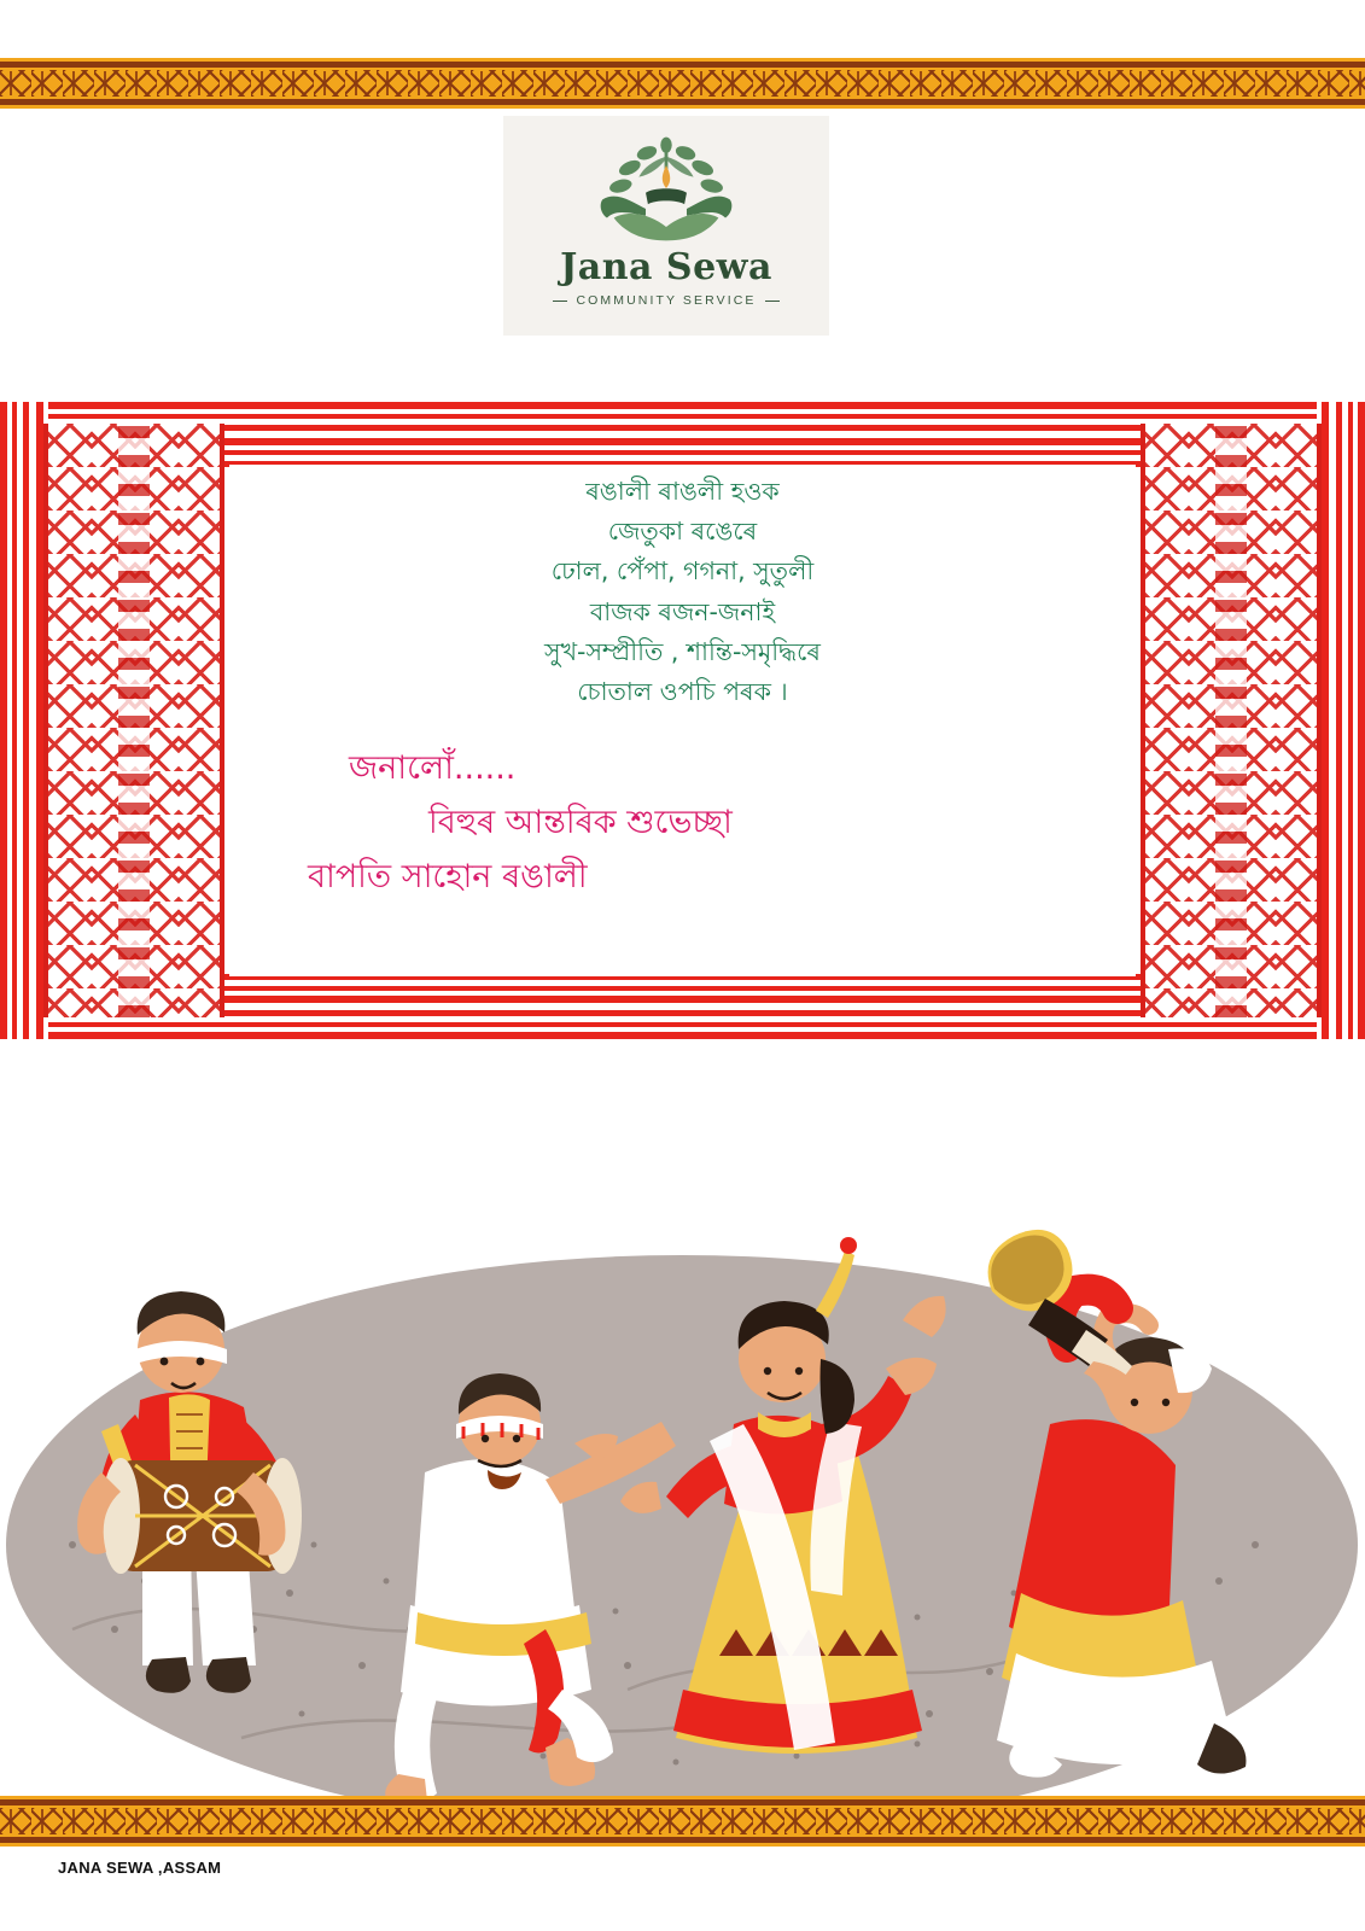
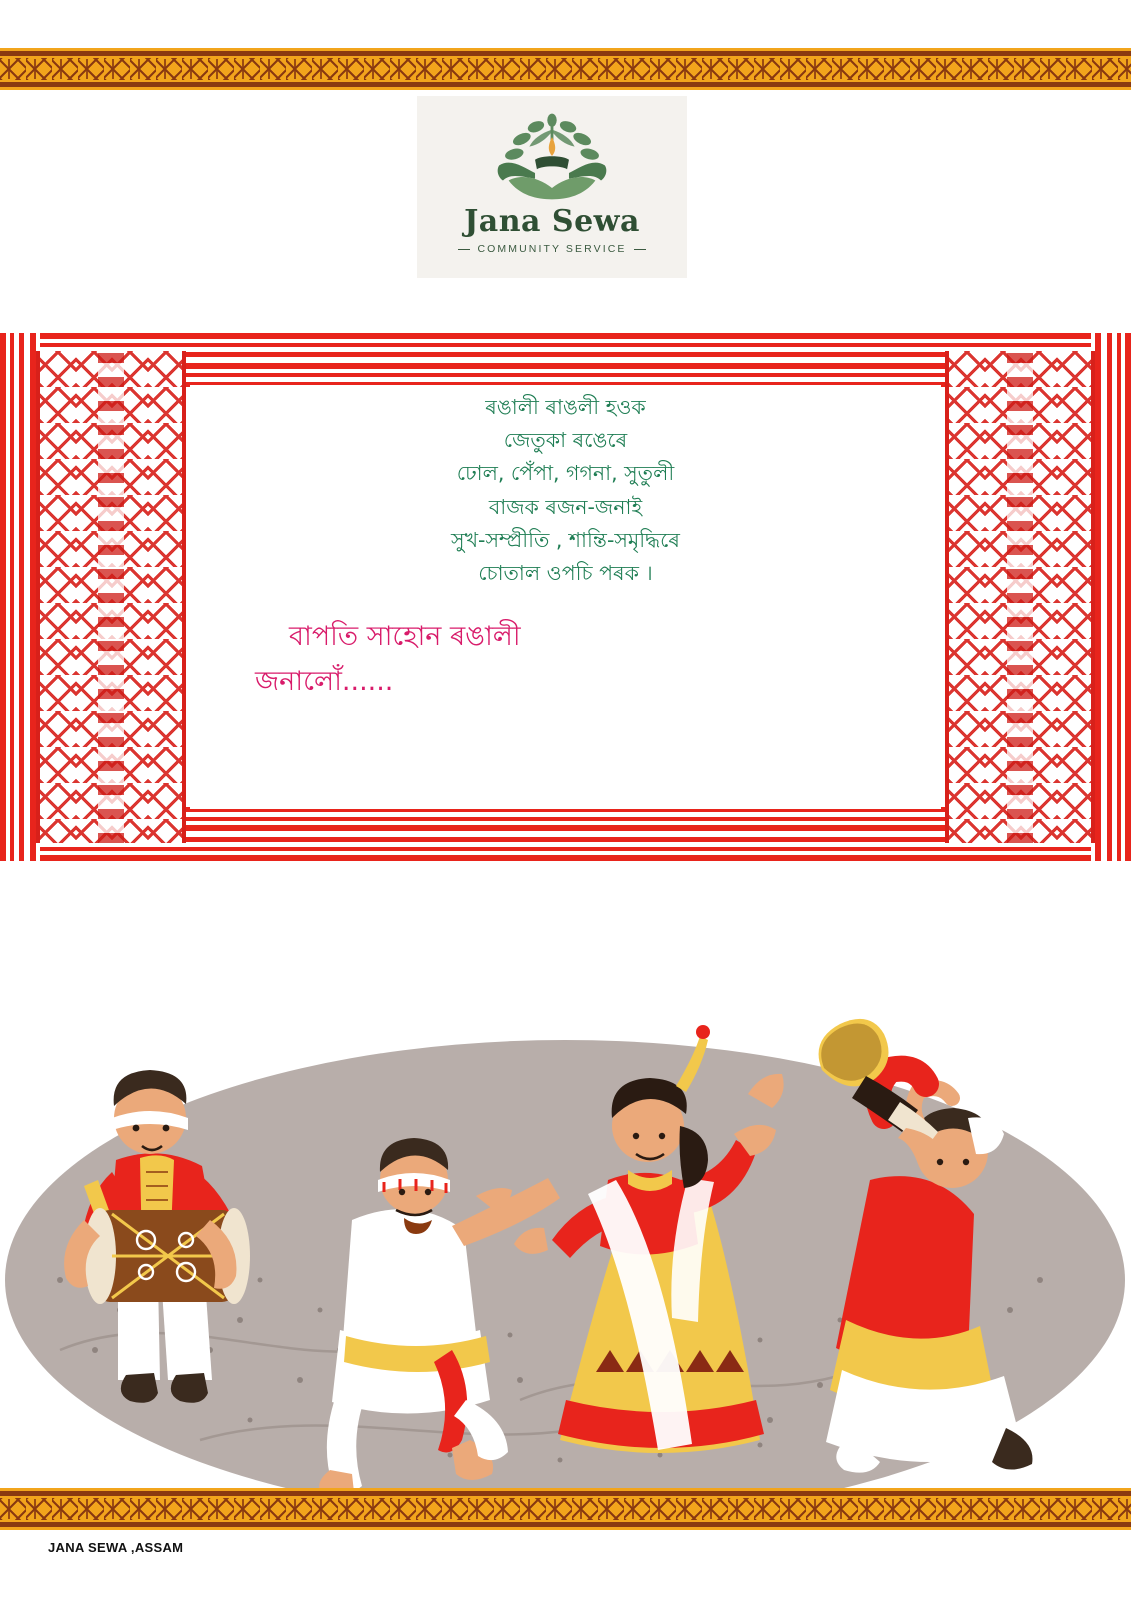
  Jana Sewa
  COMMUNITY SERVICE
  ৰঙালী ৰাঙলী হওক
  জেতুকা ৰঙেৰে
  ঢোল, পেঁপা, গগনা, সুতুলী
  বাজক ৰজন-জনাই
  সুখ-সম্প্ৰীতি , শান্তি-সমৃদ্ধিৰে
  চোতাল ওপচি পৰক ।
- জনালোঁ......
+ বাপতি সাহোন ৰঙালী
- বিহুৰ আন্তৰিক শুভেচ্ছা
- বাপতি সাহোন ৰঙালী
+ জনালোঁ......
  JANA SEWA ,ASSAM
